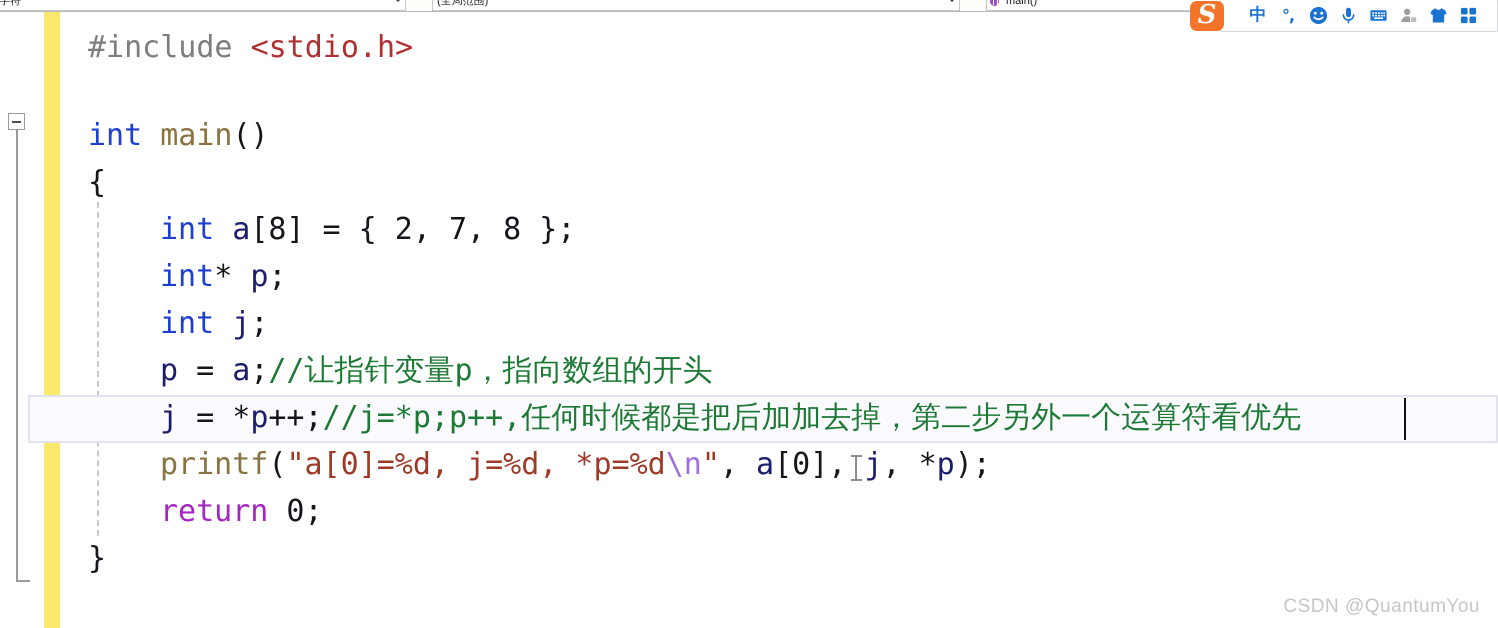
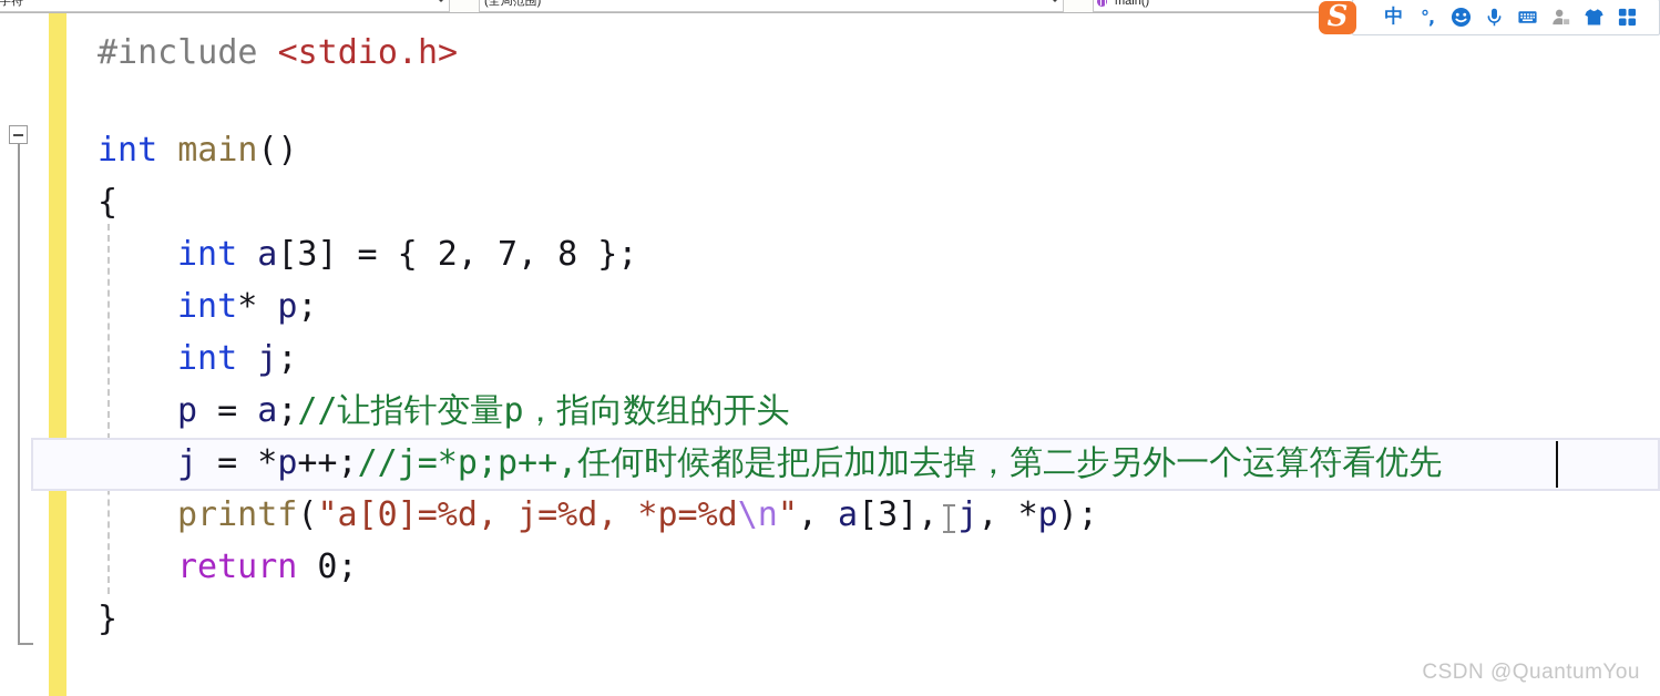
  字符
  (全局范围)
  main()
  #include <stdio.h>
  int main()
  {
- int a[8] = { 2, 7, 8 };
+ int a[3] = { 2, 7, 8 };
  int* p;
  int j;
  p = a;//让指针变量p，指向数组的开头
  j = *p++;//j=*p;p++,任何时候都是把后加加去掉，第二步另外一个运算符看优先
- printf("a[0]=%d, j=%d, *p=%d\n", a[0], j, *p);
+ printf("a[0]=%d, j=%d, *p=%d\n", a[3], j, *p);
  return 0;
  }
  中
  °,
  S
  CSDN @QuantumYou
